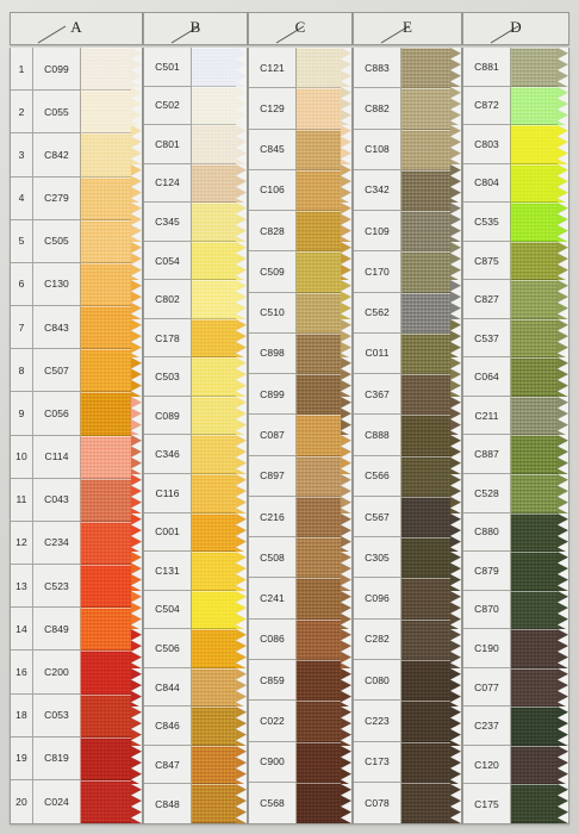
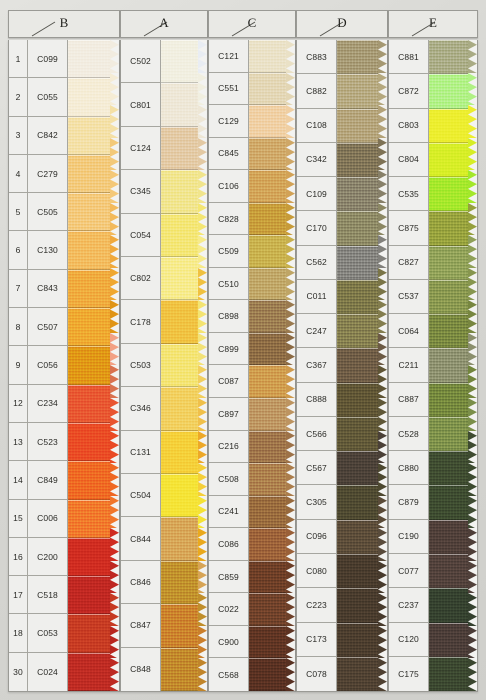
- A
+ B
  1
  C099
  2
  C055
  3
  C842
  4
  C279
  5
  C505
  6
  C130
  7
  C843
  8
  C507
  9
  C056
- 10
- C114
- 11
- C043
  12
  C234
  13
  C523
  14
  C849
+ 15
+ C006
  16
  C200
+ 17
+ C518
  18
  C053
- 19
- C819
- 20
+ 30
  C024
- B
+ A
- C501
  C502
  C801
  C124
  C345
  C054
  C802
  C178
  C503
- C089
  C346
- C116
- C001
  C131
  C504
- C506
  C844
  C846
  C847
  C848
  C
  C121
+ C551
  C129
  C845
  C106
  C828
  C509
  C510
  C898
  C899
  C087
  C897
  C216
  C508
  C241
  C086
  C859
  C022
  C900
  C568
- E
+ D
  C883
  C882
  C108
  C342
  C109
  C170
  C562
  C011
+ C247
  C367
  C888
  C566
  C567
  C305
  C096
- C282
  C080
  C223
  C173
  C078
- D
+ E
  C881
  C872
  C803
  C804
  C535
  C875
  C827
  C537
  C064
  C211
  C887
  C528
  C880
  C879
- C870
  C190
  C077
  C237
  C120
  C175
